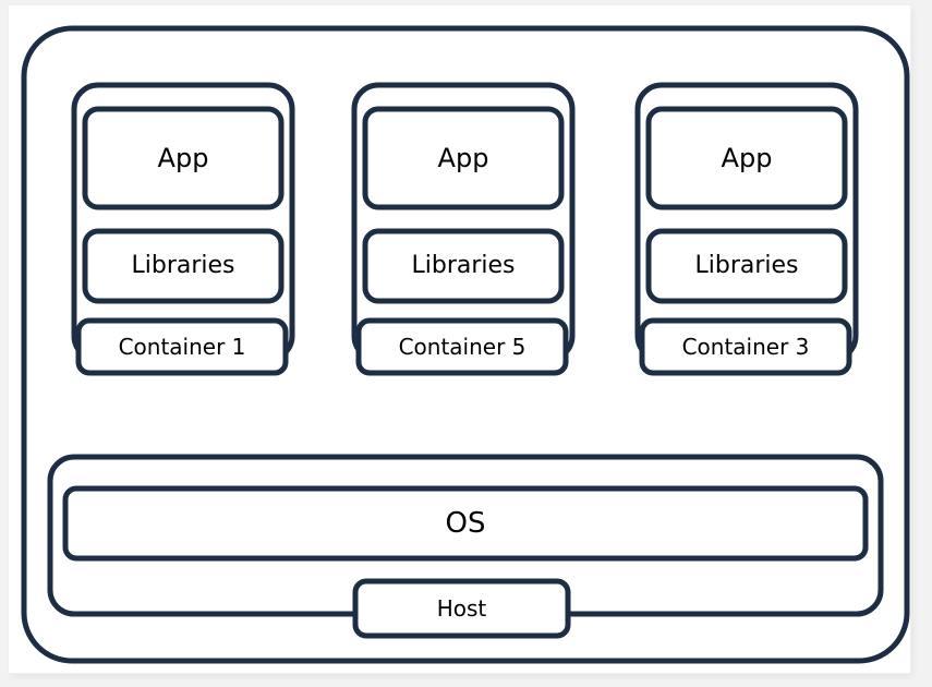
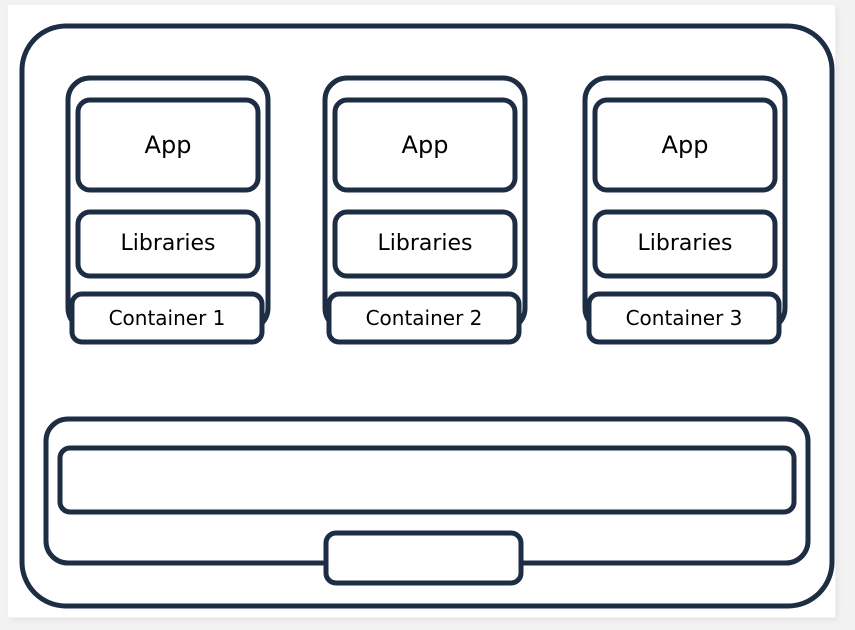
  App
  Libraries
  Container 1
  App
  Libraries
- Container 5
+ Container 2
  App
  Libraries
  Container 3
- OS
- Host
